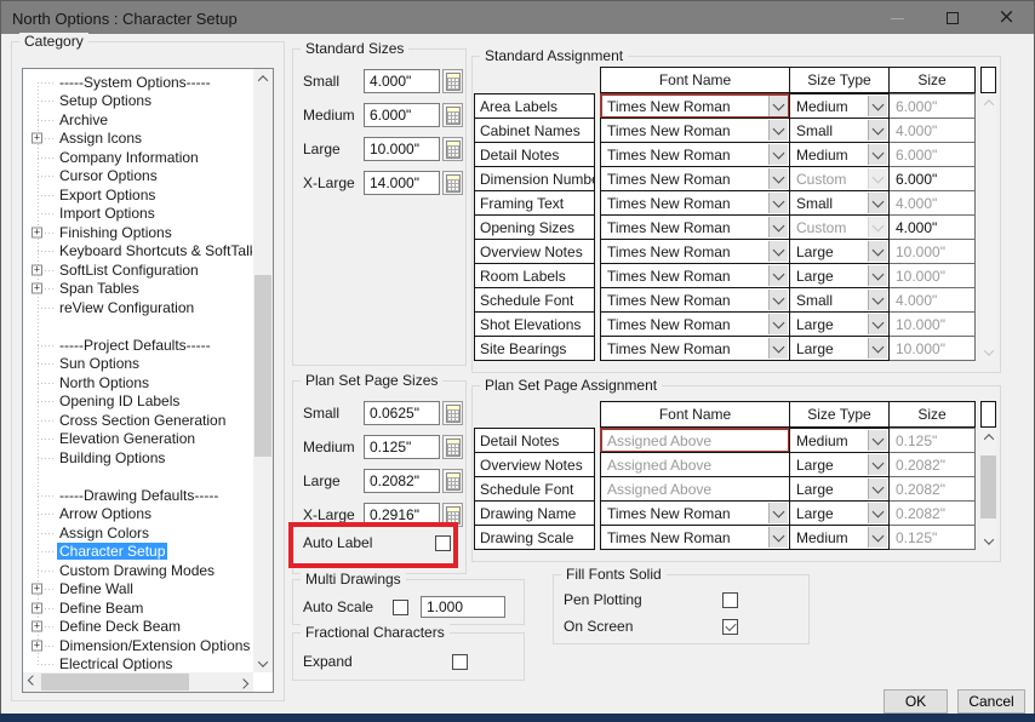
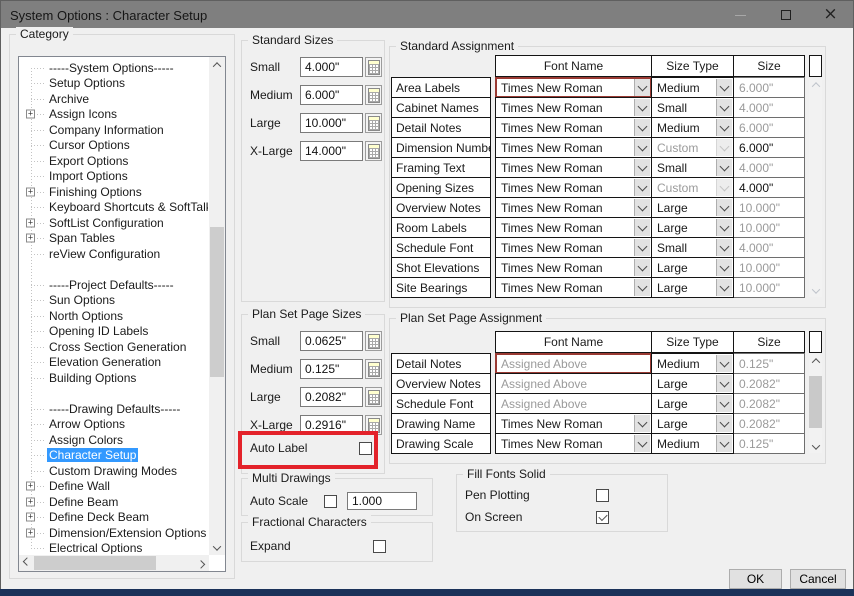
- North Options : Character Setup
+ System Options : Character Setup
  ×
  Category
  -----System Options-----
  Setup Options
  Archive
  +
  Assign Icons
  Company Information
  Cursor Options
  Export Options
  Import Options
  +
  Finishing Options
  Keyboard Shortcuts & SoftTal
  +
  SoftList Configuration
  +
  Span Tables
  reView Configuration
  -----Project Defaults-----
  Sun Options
  North Options
  Opening ID Labels
  Cross Section Generation
  Elevation Generation
  Building Options
  -----Drawing Defaults-----
  Arrow Options
  Assign Colors
  Character Setup
  Custom Drawing Modes
  +
  Define Wall
  +
  Define Beam
  +
  Define Deck Beam
  +
  Dimension/Extension Options
  Electrical Options
  Standard Sizes
  Small
  4.000"
  Medium
  6.000"
  Large
  10.000"
  X-Large
  14.000"
  Plan Set Page Sizes
  Small
  0.0625"
  Medium
  0.125"
  Large
  0.2082"
  X-Large
  0.2916"
  Auto Label
  Multi Drawings
  Auto Scale
  1.000
  Fractional Characters
  Expand
  Standard Assignment
  Font Name
  Size Type
  Size
  Area Labels
  Times New Roman
  Medium
  6.000"
  Cabinet Names
  Times New Roman
  Small
  4.000"
  Detail Notes
  Times New Roman
  Medium
  6.000"
  Dimension Numb
  Times New Roman
  Custom
  6.000"
  Framing Text
  Times New Roman
  Small
  4.000"
  Opening Sizes
  Times New Roman
  Custom
  4.000"
  Overview Notes
  Times New Roman
  Large
  10.000"
  Room Labels
  Times New Roman
  Large
  10.000"
  Schedule Font
  Times New Roman
  Small
  4.000"
  Shot Elevations
  Times New Roman
  Large
  10.000"
  Site Bearings
  Times New Roman
  Large
  10.000"
  Plan Set Page Assignment
  Font Name
  Size Type
  Size
  Detail Notes
  Assigned Above
  Medium
  0.125"
  Overview Notes
  Assigned Above
  Large
  0.2082"
  Schedule Font
  Assigned Above
  Large
  0.2082"
  Drawing Name
  Times New Roman
  Large
  0.2082"
  Drawing Scale
  Times New Roman
  Medium
  0.125"
  Fill Fonts Solid
  Pen Plotting
  On Screen
  OK
  Cancel
